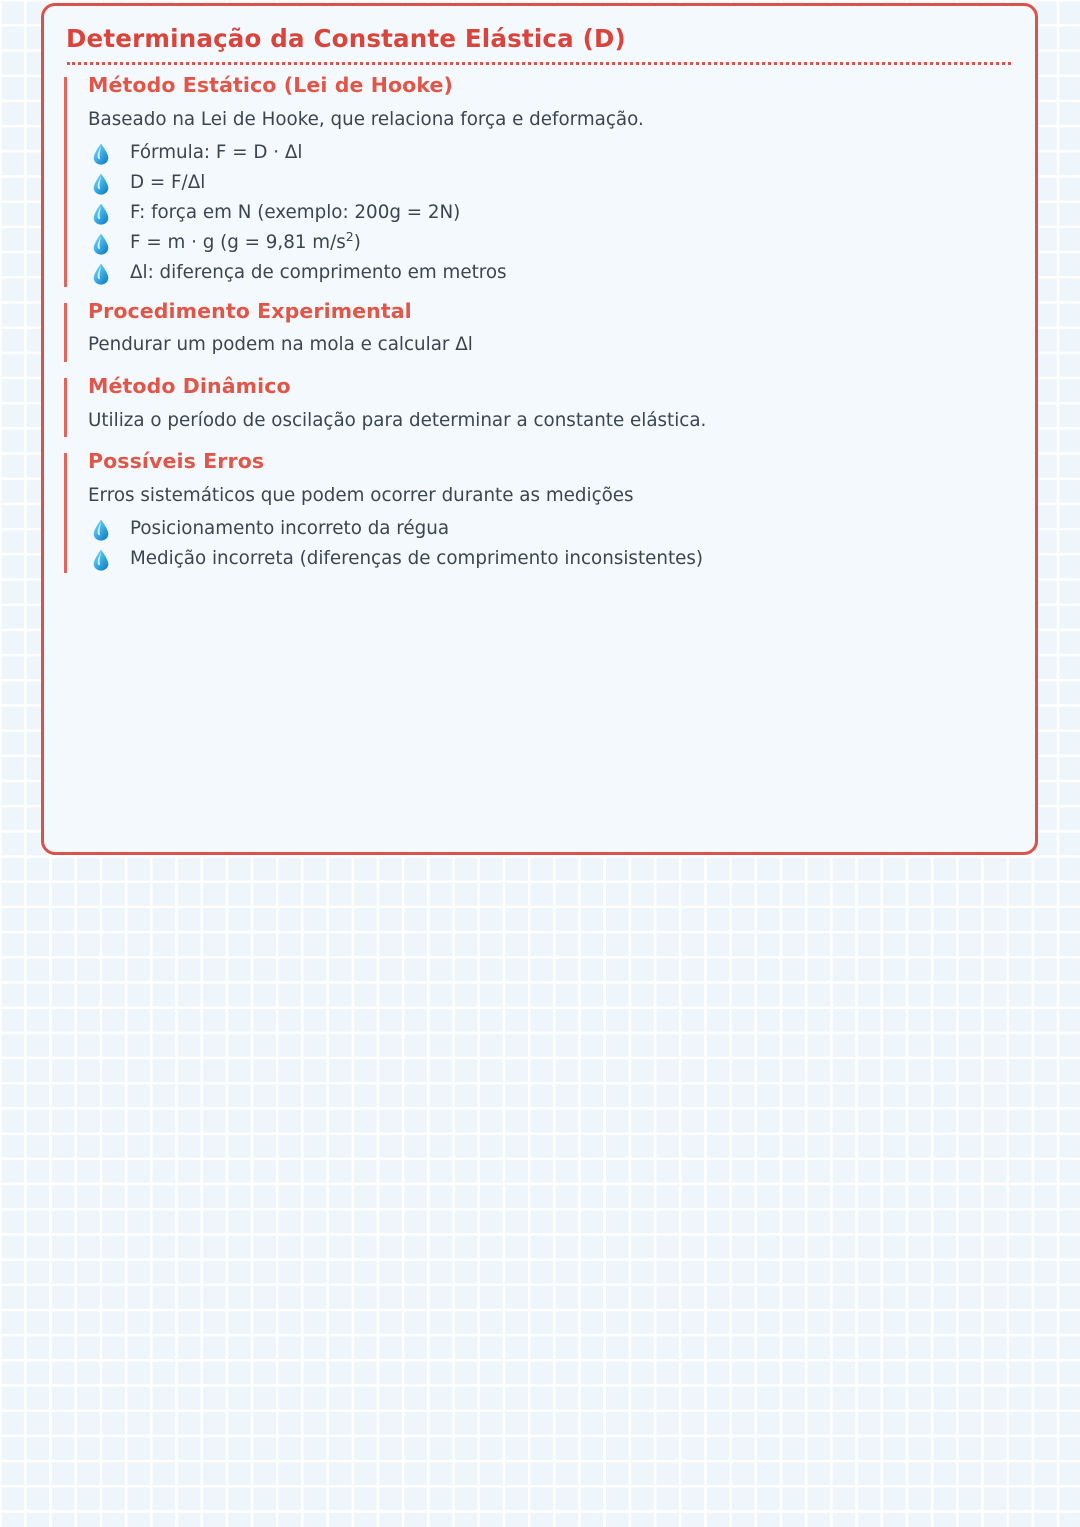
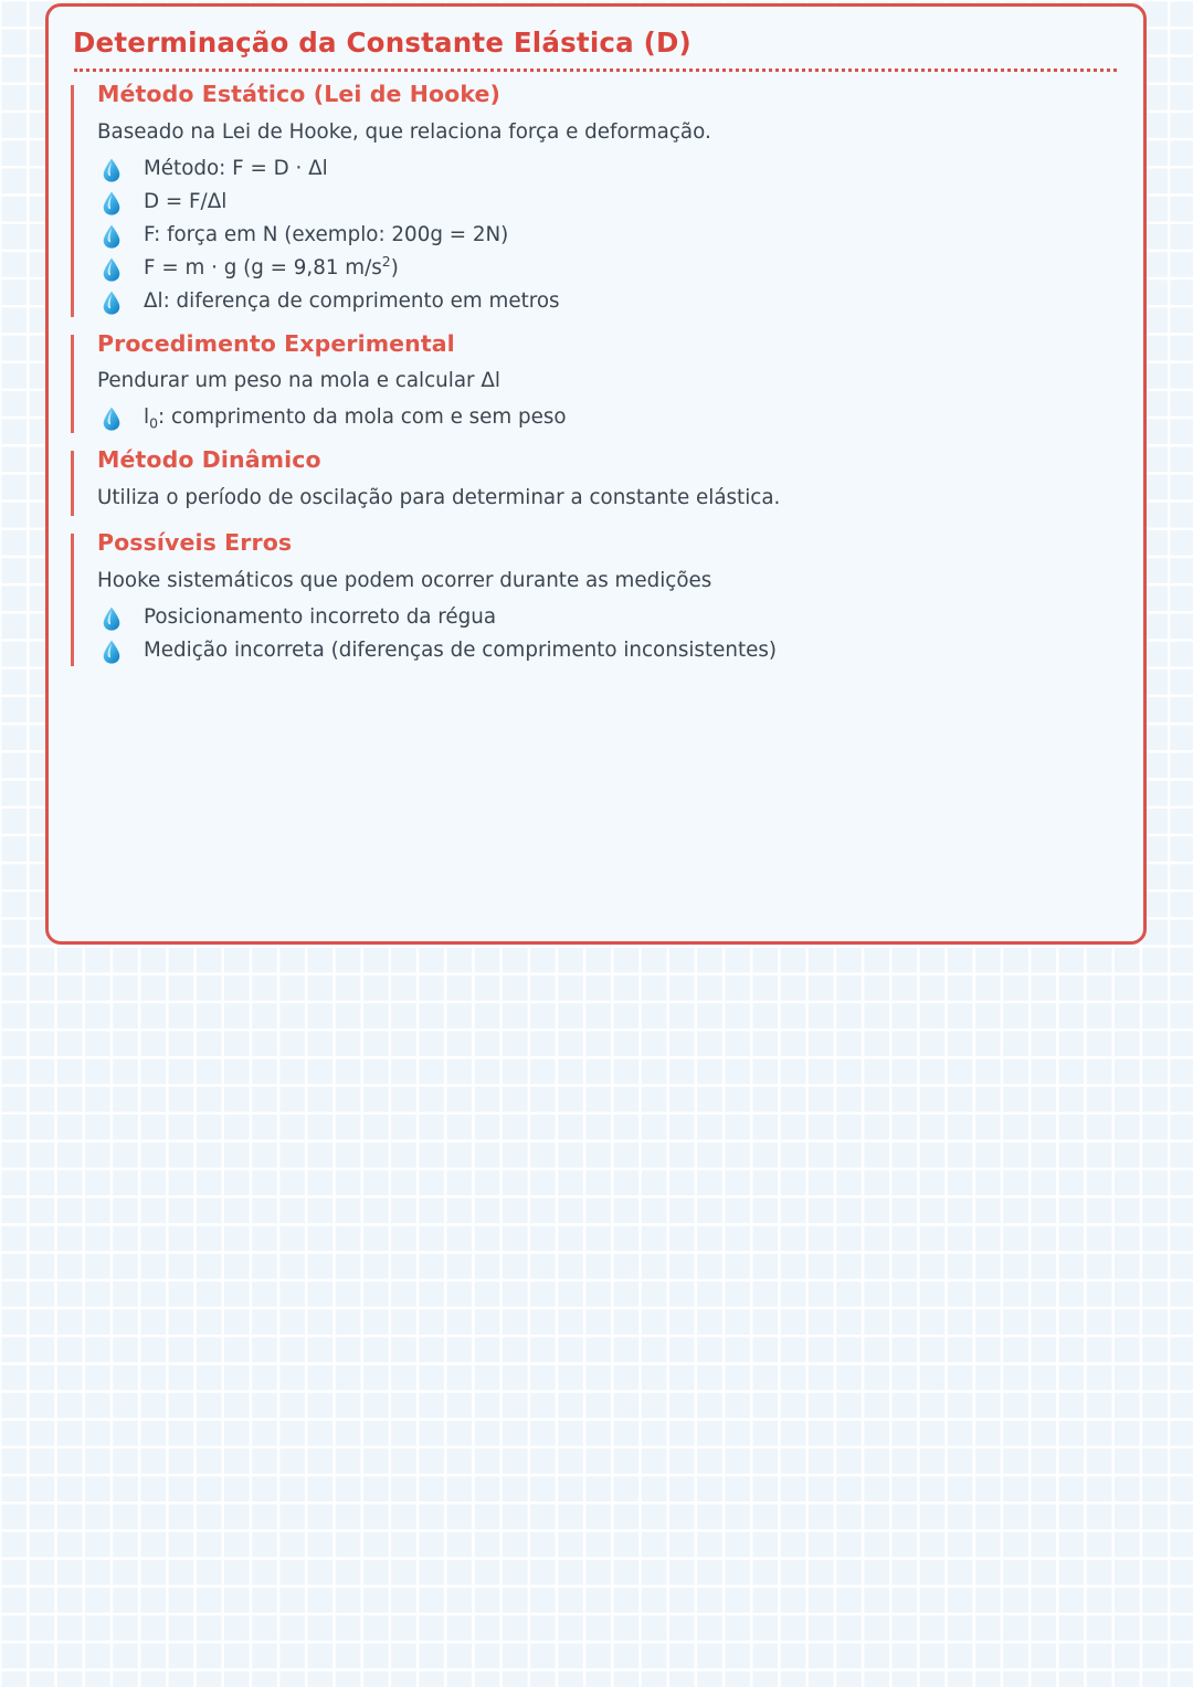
  Determinação da Constante Elástica (D)
  Método Estático (Lei de Hooke)
  Baseado na Lei de Hooke, que relaciona força e deformação.
- Fórmula: F = D · Δl
+ Método: F = D · Δl
  D = F/Δl
  F: força em N (exemplo: 200g = 2N)
  F = m · g (g = 9,81 m/s2)
  Δl: diferença de comprimento em metros
  Procedimento Experimental
- Pendurar um podem na mola e calcular Δl
+ Pendurar um peso na mola e calcular Δl
+ l0: comprimento da mola com e sem peso
  Método Dinâmico
  Utiliza o período de oscilação para determinar a constante elástica.
  Possíveis Erros
- Erros sistemáticos que podem ocorrer durante as medições
+ Hooke sistemáticos que podem ocorrer durante as medições
  Posicionamento incorreto da régua
  Medição incorreta (diferenças de comprimento inconsistentes)
